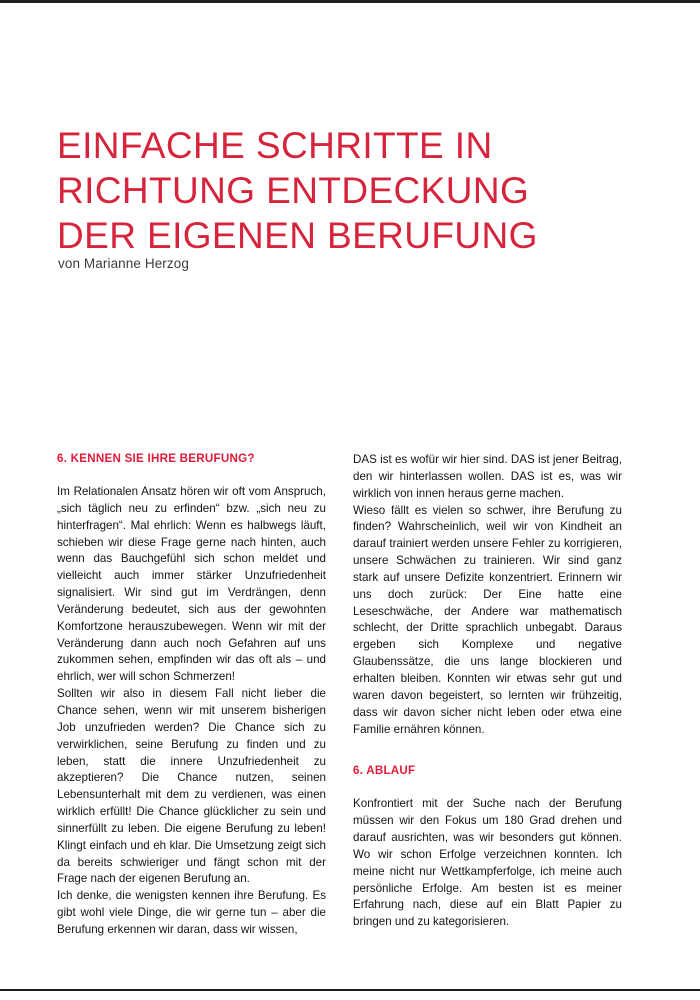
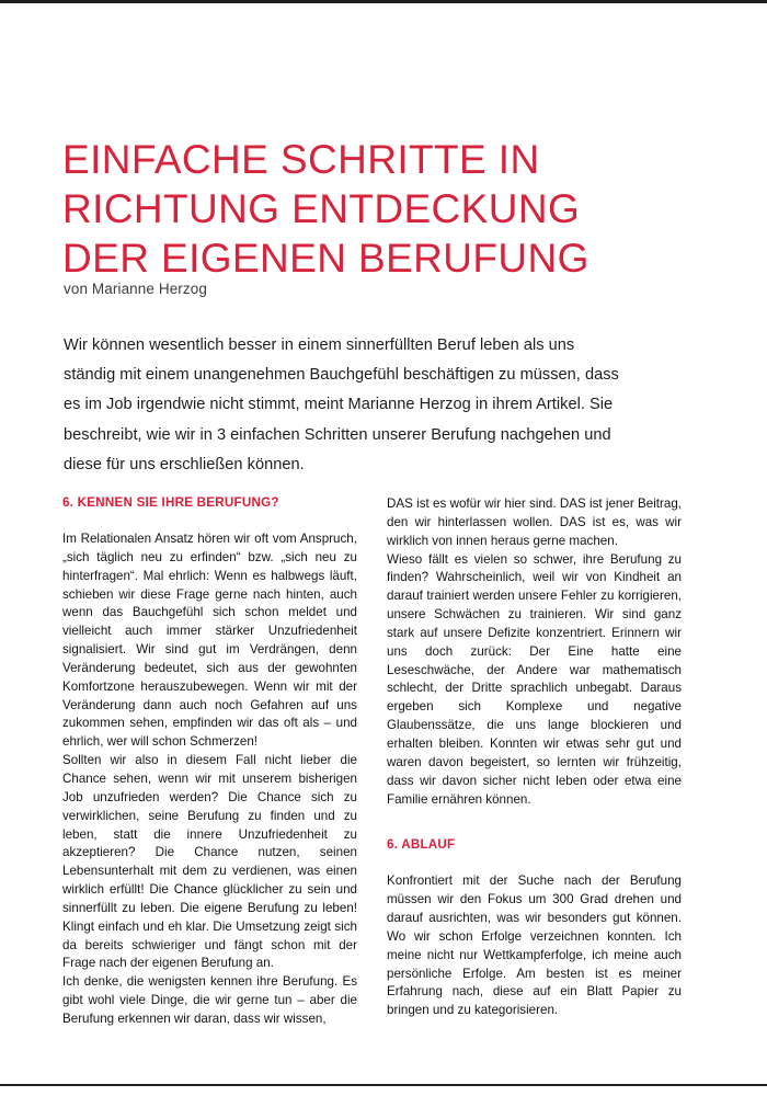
  EINFACHE SCHRITTE IN
  RICHTUNG ENTDECKUNG
  DER EIGENEN BERUFUNG
  von Marianne Herzog
+ Wir können wesentlich besser in einem sinnerfüllten Beruf leben als uns ständig mit einem unangenehmen Bauchgefühl beschäftigen zu müssen, dass es im Job irgendwie nicht stimmt, meint Marianne Herzog in ihrem Artikel. Sie beschreibt, wie wir in 3 einfachen Schritten unserer Berufung nachgehen und diese für uns erschließen können.
  6. KENNEN SIE IHRE BERUFUNG?
  Im Relationalen Ansatz hören wir oft vom Anspruch, „sich täglich neu zu erfinden“ bzw. „sich neu zu hinterfragen“. Mal ehrlich: Wenn es halbwegs läuft, schieben wir diese Frage gerne nach hinten, auch wenn das Bauchgefühl sich schon meldet und vielleicht auch immer stärker Unzufriedenheit signalisiert. Wir sind gut im Verdrängen, denn Veränderung bedeutet, sich aus der gewohnten Komfortzone herauszubewegen. Wenn wir mit der Veränderung dann auch noch Gefahren auf uns zukommen sehen, empfinden wir das oft als – und ehrlich, wer will schon Schmerzen!
  Sollten wir also in diesem Fall nicht lieber die Chance sehen, wenn wir mit unserem bisherigen Job unzufrieden werden? Die Chance sich zu verwirklichen, seine Berufung zu finden und zu leben, statt die innere Unzufriedenheit zu akzeptieren? Die Chance nutzen, seinen Lebensunterhalt mit dem zu verdienen, was einen wirklich erfüllt! Die Chance glücklicher zu sein und sinnerfüllt zu leben. Die eigene Berufung zu leben! Klingt einfach und eh klar. Die Umsetzung zeigt sich da bereits schwieriger und fängt schon mit der Frage nach der eigenen Berufung an.
  Ich denke, die wenigsten kennen ihre Berufung. Es gibt wohl viele Dinge, die wir gerne tun – aber die Berufung erkennen wir daran, dass wir wissen,
  DAS ist es wofür wir hier sind. DAS ist jener Beitrag, den wir hinterlassen wollen. DAS ist es, was wir wirklich von innen heraus gerne machen.
  Wieso fällt es vielen so schwer, ihre Berufung zu finden? Wahrscheinlich, weil wir von Kindheit an darauf trainiert werden unsere Fehler zu korrigieren, unsere Schwächen zu trainieren. Wir sind ganz stark auf unsere Defizite konzentriert. Erinnern wir uns doch zurück: Der Eine hatte eine Leseschwäche, der Andere war mathematisch schlecht, der Dritte sprachlich unbegabt. Daraus ergeben sich Komplexe und negative Glaubenssätze, die uns lange blockieren und erhalten bleiben. Konnten wir etwas sehr gut und waren davon begeistert, so lernten wir frühzeitig, dass wir davon sicher nicht leben oder etwa eine Familie ernähren können.
  6. ABLAUF
- Konfrontiert mit der Suche nach der Berufung müssen wir den Fokus um 180 Grad drehen und darauf ausrichten, was wir besonders gut können. Wo wir schon Erfolge verzeichnen konnten. Ich meine nicht nur Wettkampferfolge, ich meine auch persönliche Erfolge. Am besten ist es meiner Erfahrung nach, diese auf ein Blatt Papier zu bringen und zu kategorisieren.
+ Konfrontiert mit der Suche nach der Berufung müssen wir den Fokus um 300 Grad drehen und darauf ausrichten, was wir besonders gut können. Wo wir schon Erfolge verzeichnen konnten. Ich meine nicht nur Wettkampferfolge, ich meine auch persönliche Erfolge. Am besten ist es meiner Erfahrung nach, diese auf ein Blatt Papier zu bringen und zu kategorisieren.
